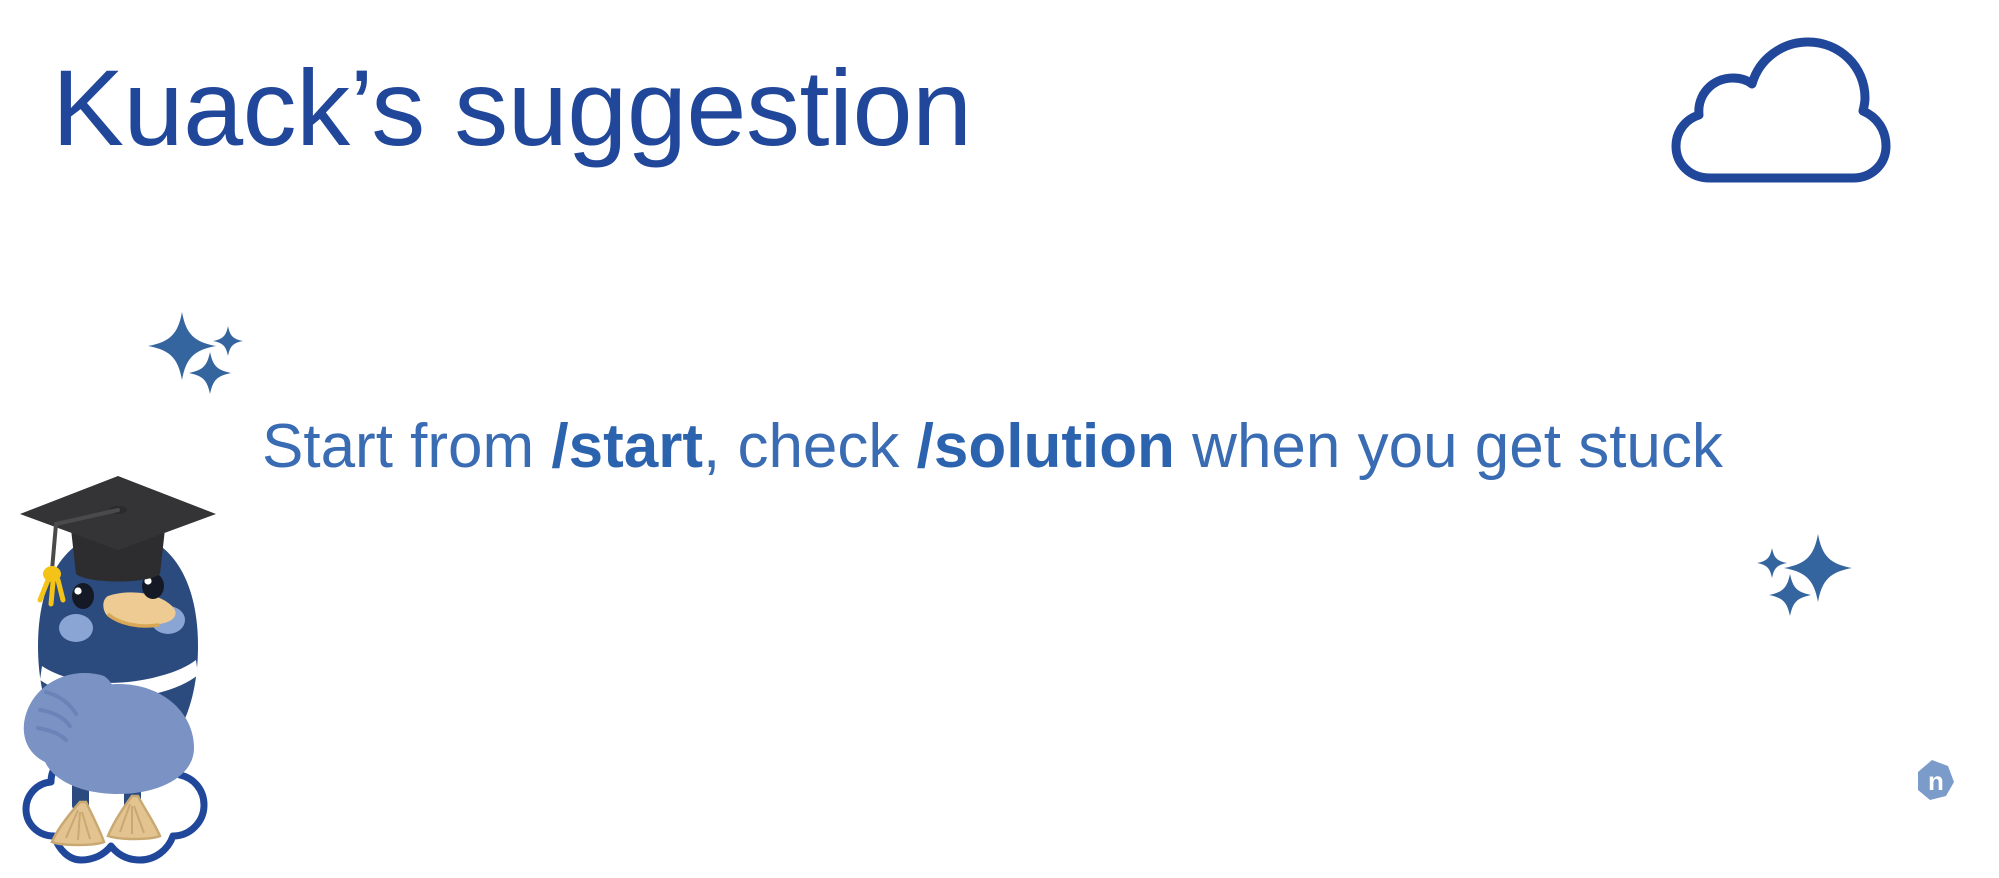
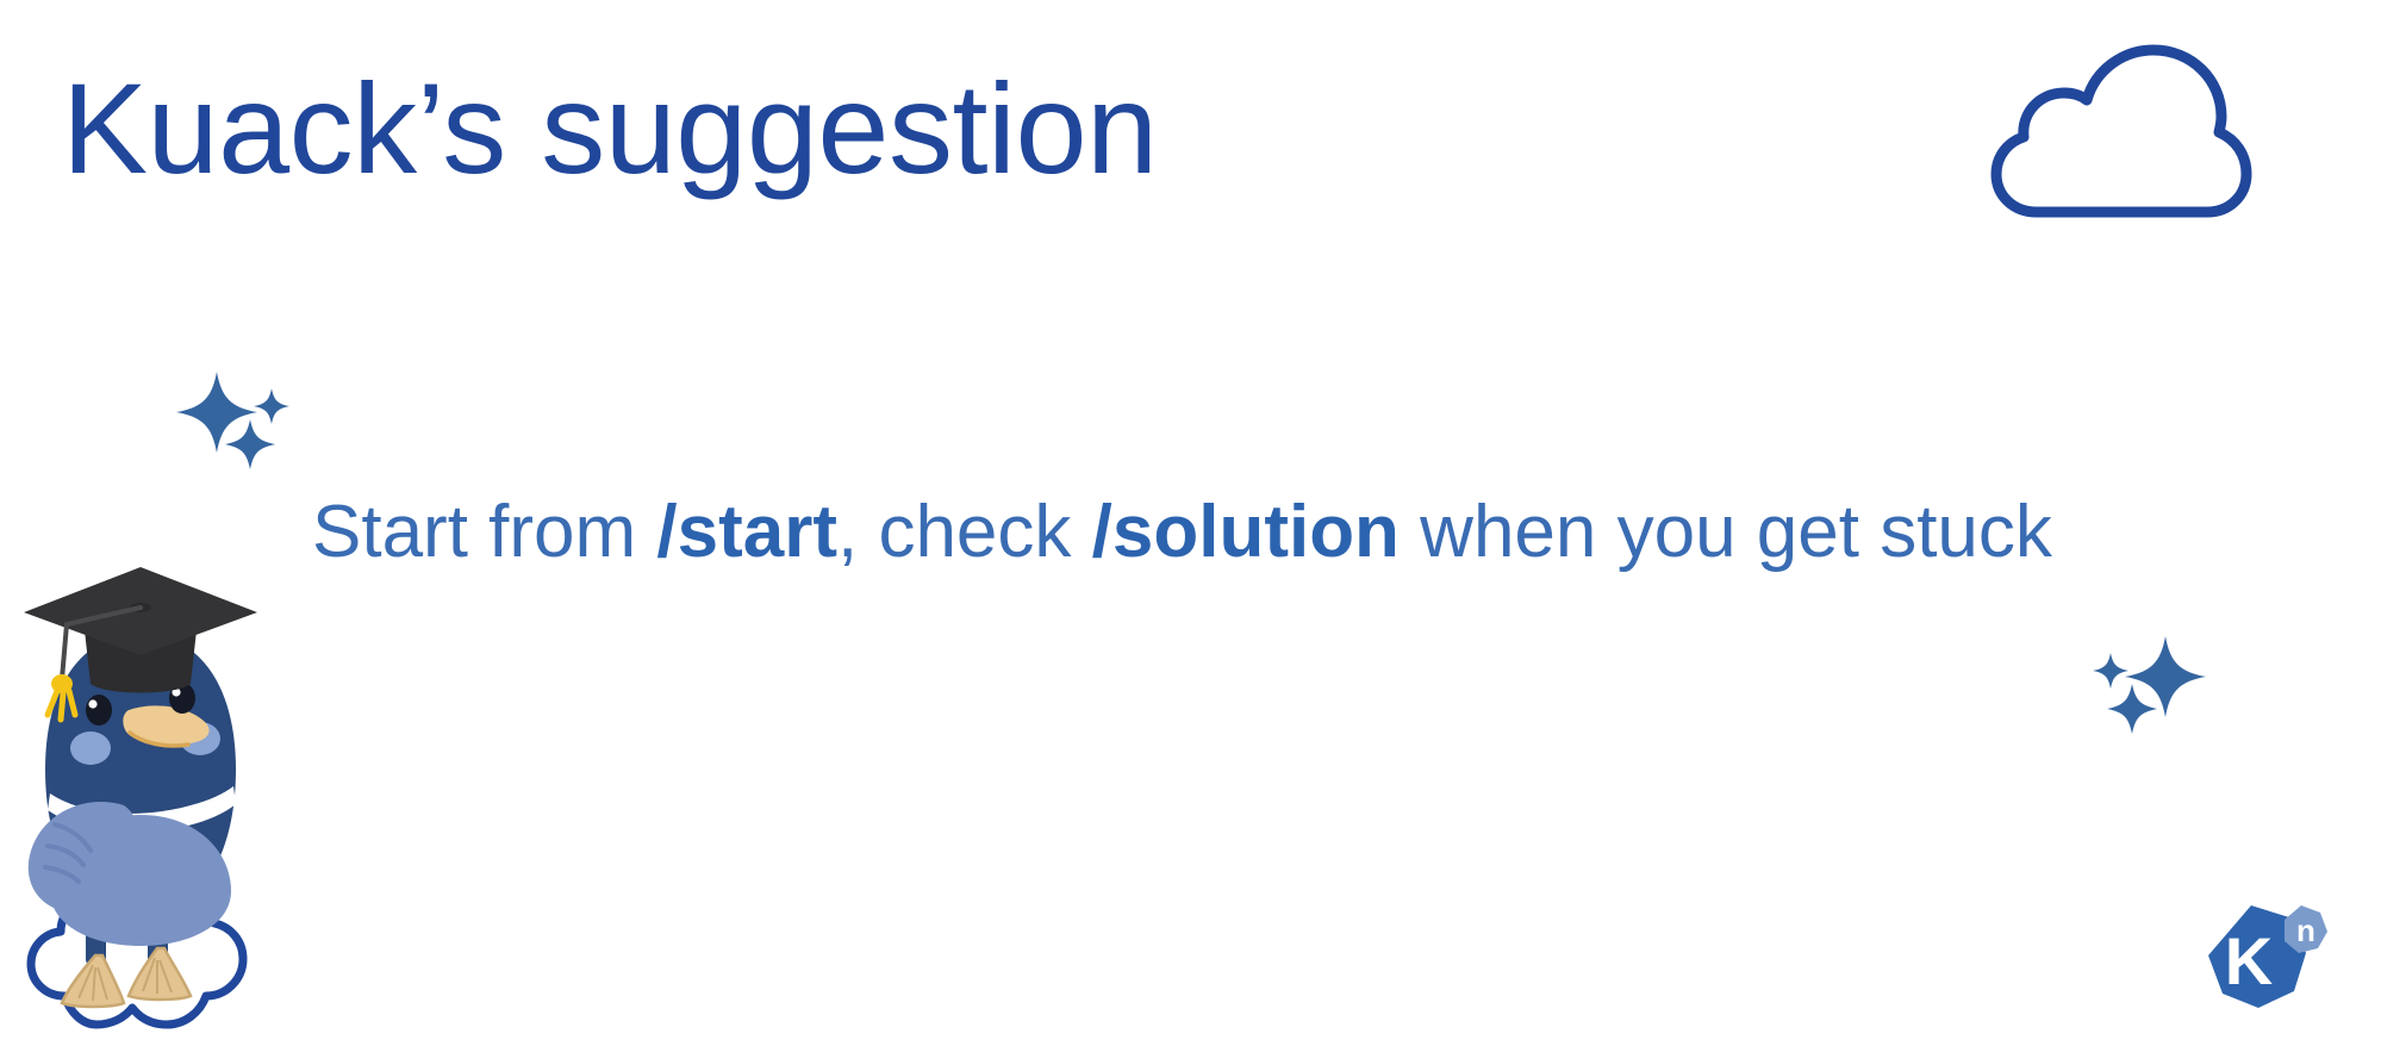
  Kuack’s suggestion
  Start from /start, check /solution when you get stuck
+ K
  n
